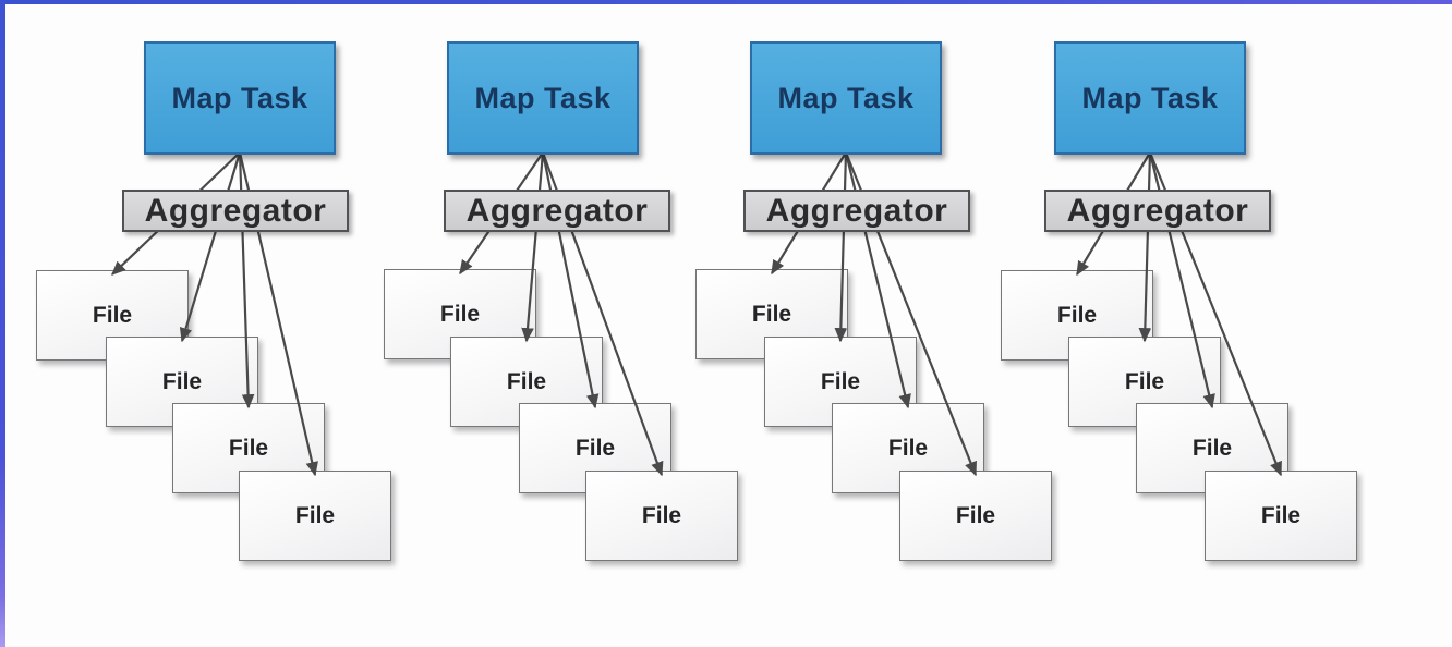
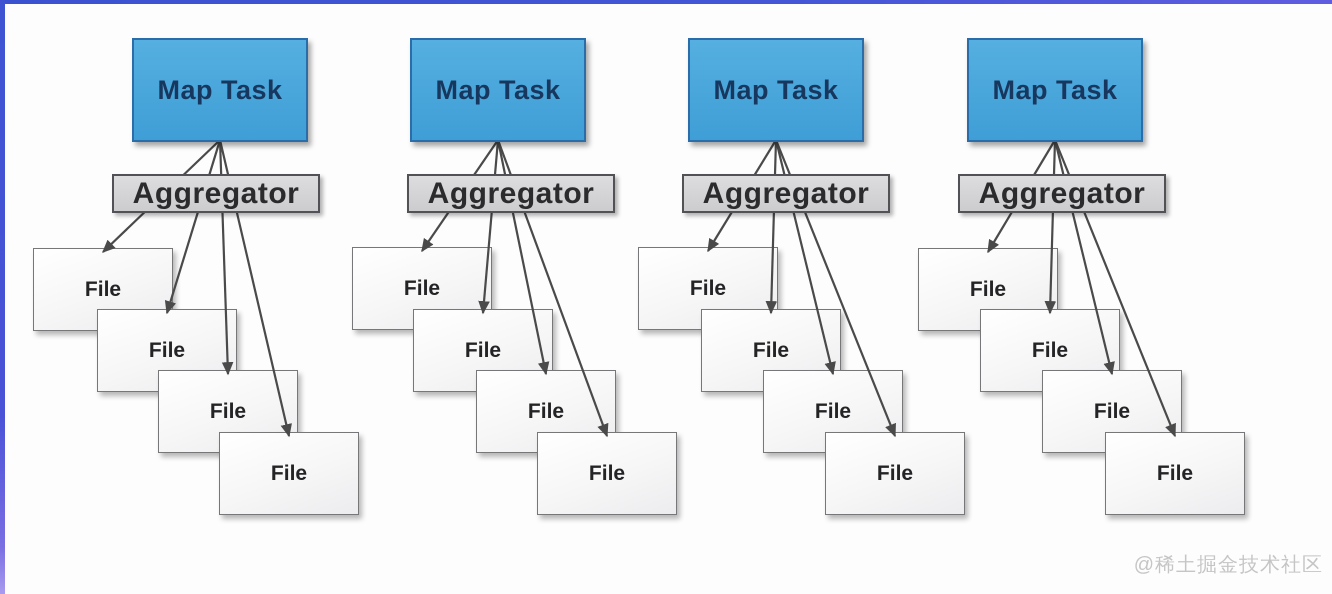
  Map Task
  Aggregator
  File
  File
  File
  File
  Map Task
  Aggregator
  File
  File
  File
  File
  Map Task
  Aggregator
  File
  File
  File
  File
  Map Task
  Aggregator
  File
  File
  File
  File
+ @稀土掘金技术社区
